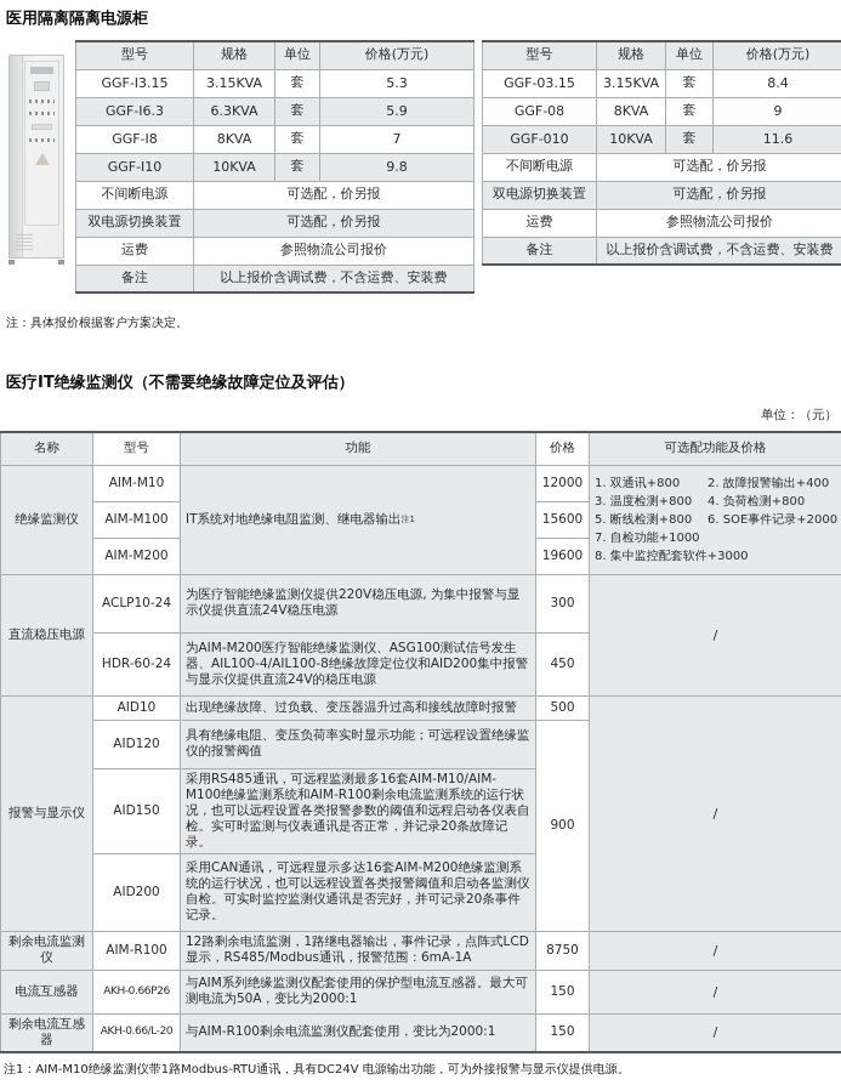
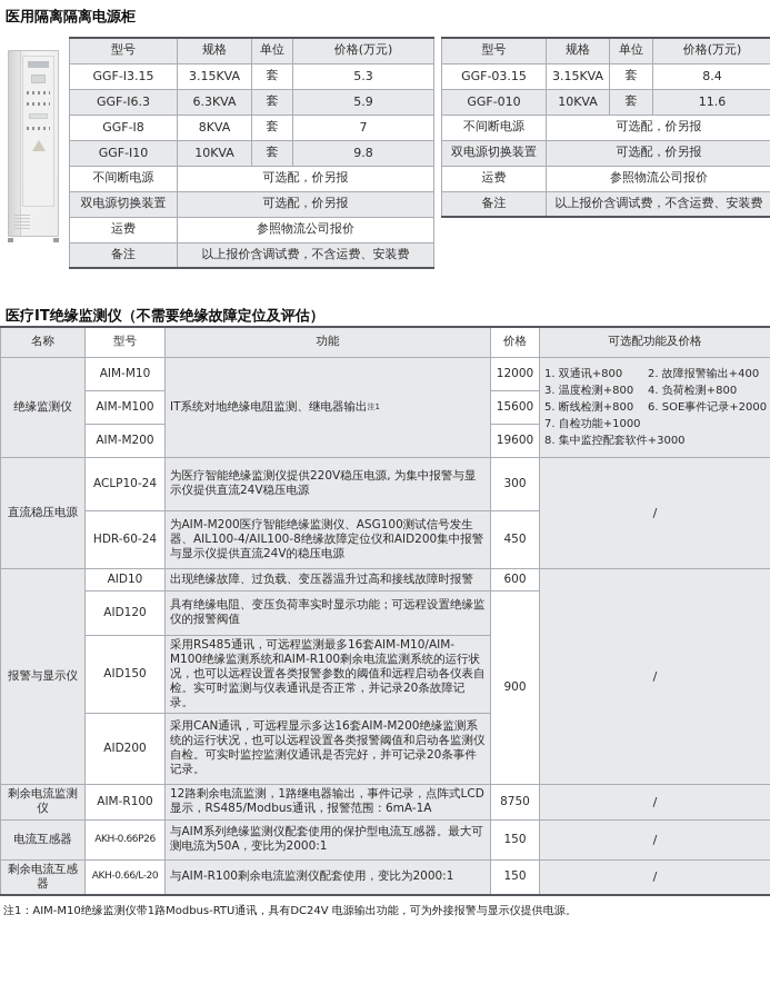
  医用隔离隔离电源柜
  型号	规格	单位	价格(万元)
  GGF-I3.15	3.15KVA	套	5.3
  GGF-I6.3	6.3KVA	套	5.9
  GGF-I8	8KVA	套	7
  GGF-I10	10KVA	套	9.8
  不间断电源	可选配，价另报
  双电源切换装置	可选配，价另报
  运费	参照物流公司报价
  备注	以上报价含调试费，不含运费、安装费
  型号	规格	单位	价格(万元)
  GGF-03.15	3.15KVA	套	8.4
- GGF-08	8KVA	套	9
  GGF-010	10KVA	套	11.6
  不间断电源	可选配，价另报
  双电源切换装置	可选配，价另报
  运费	参照物流公司报价
  备注	以上报价含调试费，不含运费、安装费
- 注：具体报价根据客户方案决定。
  医疗IT绝缘监测仪（不需要绝缘故障定位及评估）
- 单位：（元）
  名称	型号	功能	价格	可选配功能及价格
  绝缘监测仪	AIM-M10	IT系统对地绝缘电阻监测、继电器输出注1	12000	1. 双通讯+800 2. 故障报警输出+400 3. 温度检测+800 4. 负荷检测+800 5. 断线检测+800 6. SOE事件记录+2000 7. 自检功能+1000 8. 集中监控配套软件+3000
  AIM-M100	15600
  AIM-M200	19600
  直流稳压电源	ACLP10-24	为医疗智能绝缘监测仪提供220V稳压电源, 为集中报警与显示仪提供直流24V稳压电源	300	/
  HDR-60-24	为AIM-M200医疗智能绝缘监测仪、ASG100测试信号发生器、AIL100-4/AIL100-8绝缘故障定位仪和AID200集中报警与显示仪提供直流24V的稳压电源	450
- 报警与显示仪	AID10	出现绝缘故障、过负载、变压器温升过高和接线故障时报警	500	/
+ 报警与显示仪	AID10	出现绝缘故障、过负载、变压器温升过高和接线故障时报警	600	/
  AID120	具有绝缘电阻、变压负荷率实时显示功能；可远程设置绝缘监仪的报警阀值	900
  AID150	采用RS485通讯，可远程监测最多16套AIM-M10/AIM-M100绝缘监测系统和AIM-R100剩余电流监测系统的运行状况，也可以远程设置各类报警参数的阈值和远程启动各仪表自检。实可时监测与仪表通讯是否正常，并记录20条故障记录。
  AID200	采用CAN通讯，可远程显示多达16套AIM-M200绝缘监测系统的运行状况，也可以远程设置各类报警阈值和启动各监测仪自检。可实时监控监测仪通讯是否完好，并可记录20条事件记录。
  剩余电流监测仪	AIM-R100	12路剩余电流监测，1路继电器输出，事件记录，点阵式LCD显示，RS485/Modbus通讯，报警范围：6mA-1A	8750	/
  电流互感器	AKH-0.66P26	与AIM系列绝缘监测仪配套使用的保护型电流互感器。最大可测电流为50A，变比为2000:1	150	/
  剩余电流互感器	AKH-0.66/L-20	与AIM-R100剩余电流监测仪配套使用，变比为2000:1	150	/
  注1：AIM-M10绝缘监测仪带1路Modbus-RTU通讯，具有DC24V 电源输出功能，可为外接报警与显示仪提供电源。
